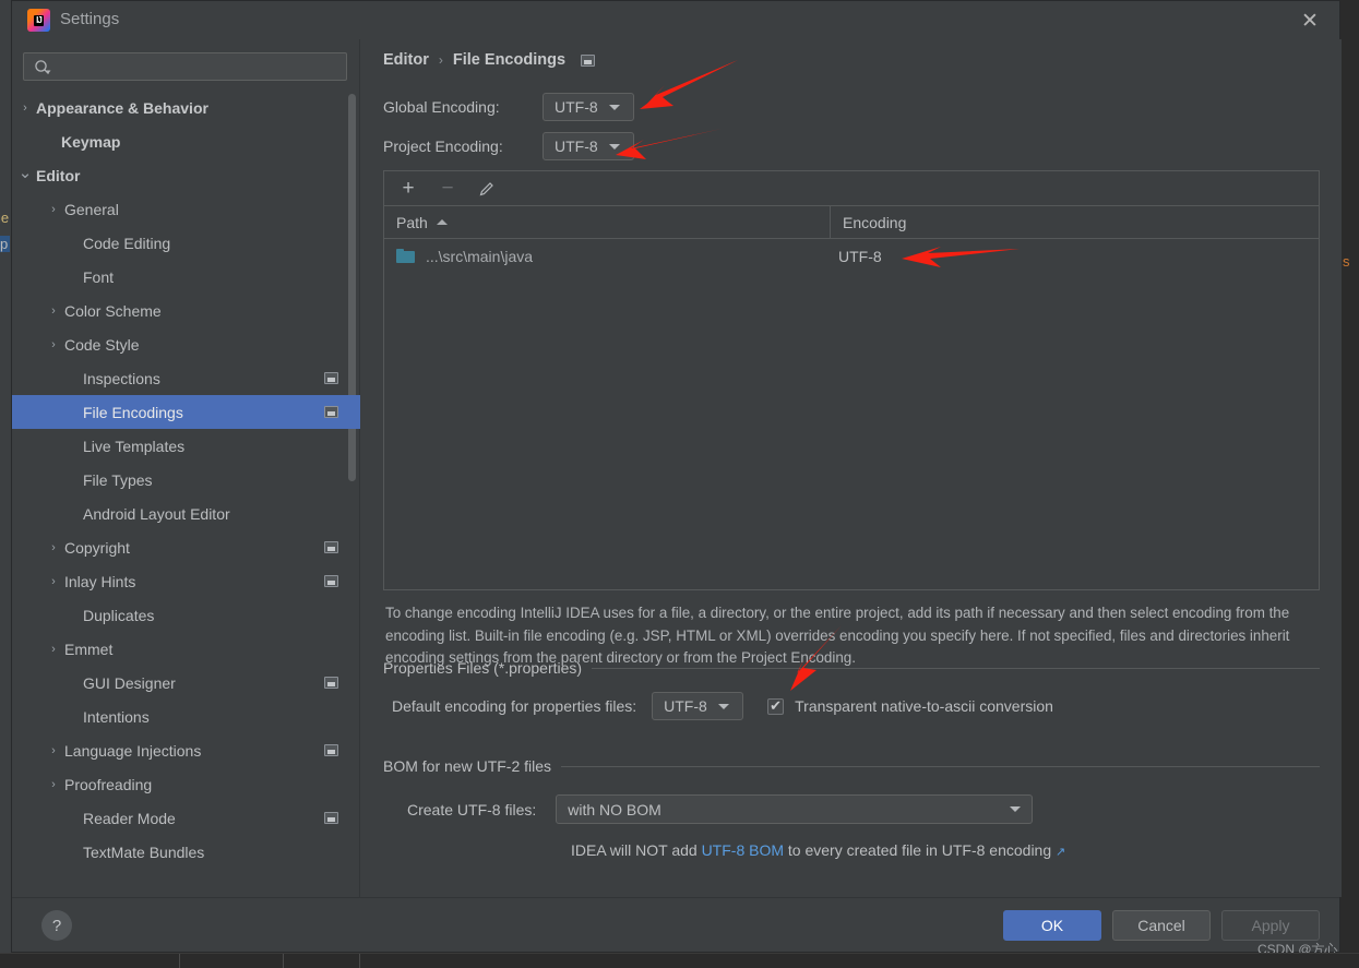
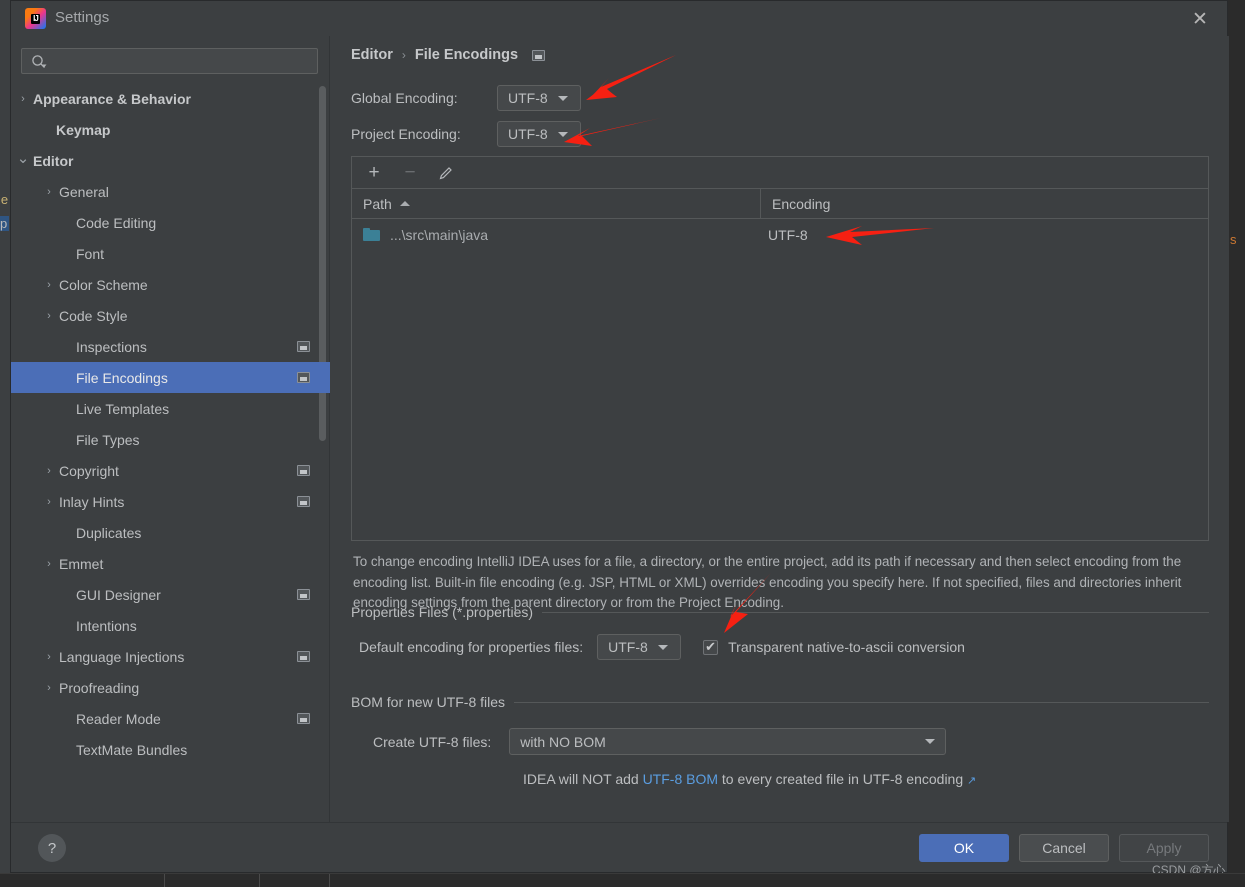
  p
  s
  IJ
  Settings
  ✕
  ›
  Appearance & Behavior
  Keymap
  ⌄
  Editor
  ›
  General
  Code Editing
  Font
  ›
  Color Scheme
  ›
  Code Style
  Inspections
  File Encodings
  Live Templates
  File Types
- Android Layout Editor
  ›
  Copyright
  ›
  Inlay Hints
  Duplicates
  ›
  Emmet
  GUI Designer
  Intentions
  ›
  Language Injections
  ›
  Proofreading
  Reader Mode
  TextMate Bundles
  Editor
  ›
  File Encodings
  Global Encoding:
  UTF-8
  Project Encoding:
  UTF-8
  +
  −
  Path
  Encoding
  ...\src\main\java
  UTF-8
  To change encoding IntelliJ IDEA uses for a file, a directory, or the entire project, add its path if necessary and then select encoding from the encoding list. Built-in file encoding (e.g. JSP, HTML or XML) overrides encoding you specify here. If not specified, files and directories inherit encoding settings from the parent directory or from the Project Enoding.
  Properties Files (*.properties)
  Default encoding for properties files:
  UTF-8
  Transparent native-to-ascii conversion
- BOM for new UTF-2 files
+ BOM for new UTF-8 files
  Create UTF-8 files:
  with NO BOM
  IDEA will NOT add UTF-8 BOM to every created file in UTF-8 encoding ↗
  ?
  OK
  Cancel
  Apply
  CSDN @方心
